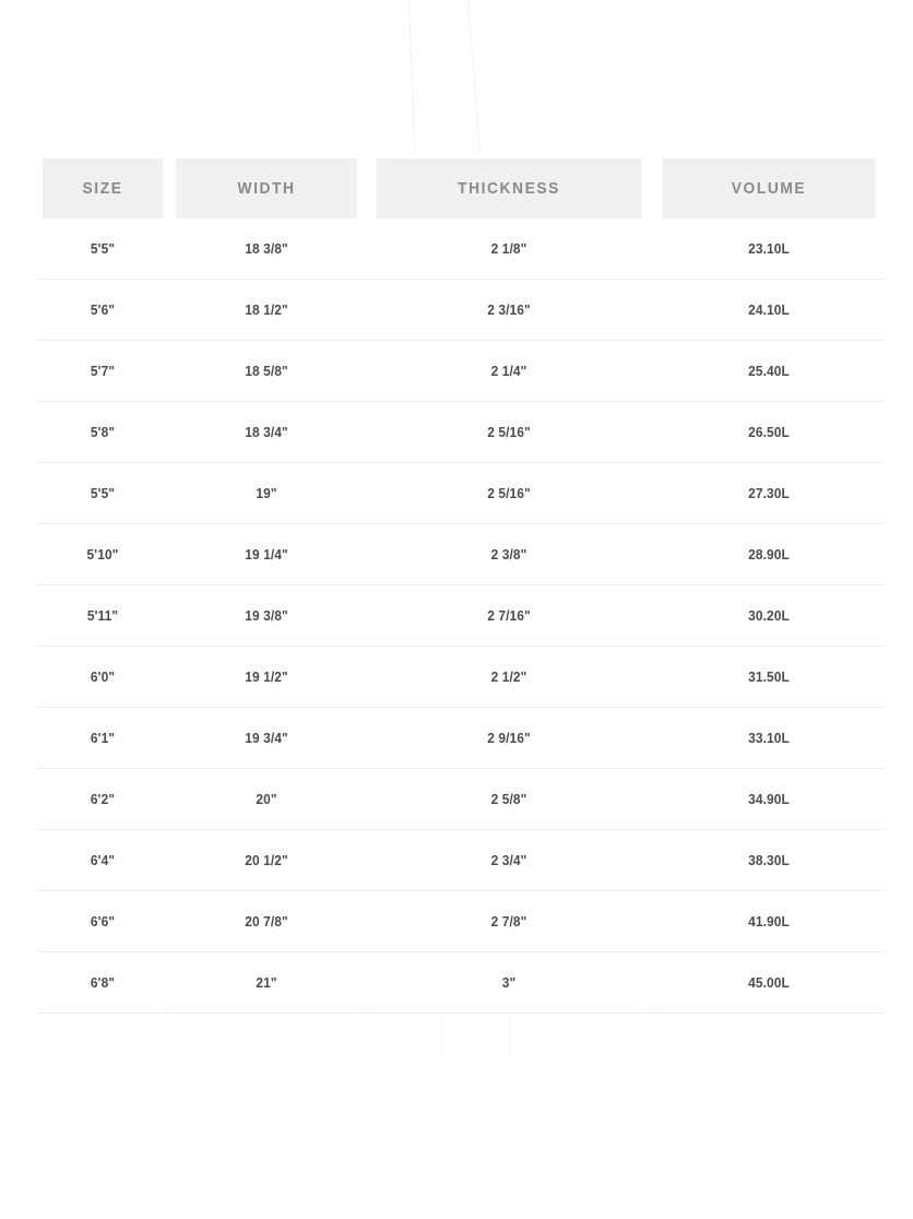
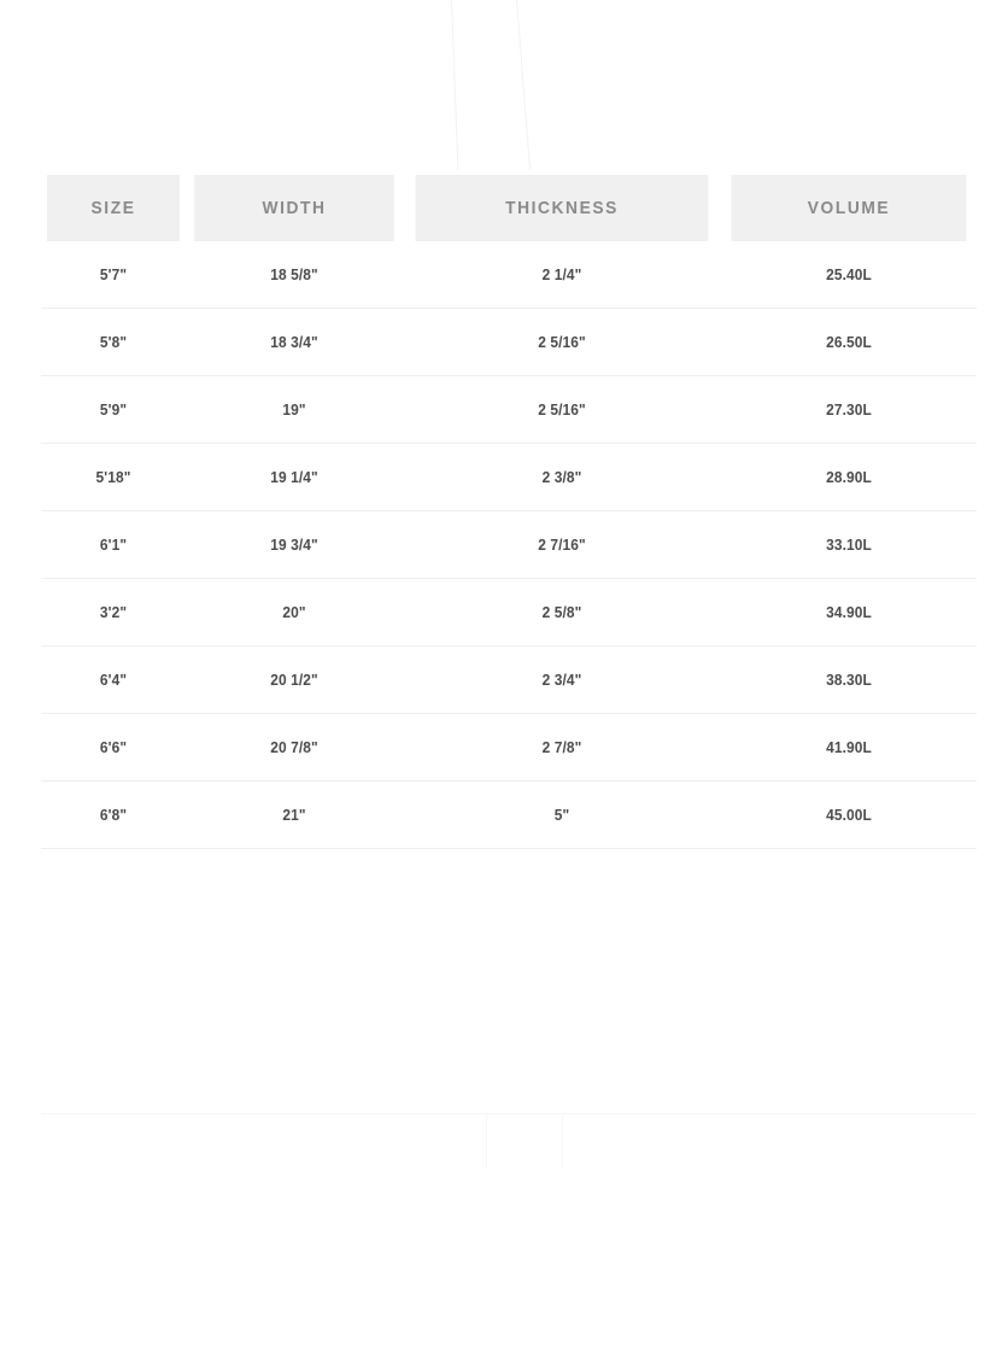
  SIZE	WIDTH	THICKNESS	VOLUME
- 5'5"	18 3/8"	2 1/8"	23.10L
- 5'6"	18 1/2"	2 3/16"	24.10L
  5'7"	18 5/8"	2 1/4"	25.40L
  5'8"	18 3/4"	2 5/16"	26.50L
- 5'5"	19"	2 5/16"	27.30L
+ 5'9"	19"	2 5/16"	27.30L
- 5'10"	19 1/4"	2 3/8"	28.90L
+ 5'18"	19 1/4"	2 3/8"	28.90L
- 5'11"	19 3/8"	2 7/16"	30.20L
- 6'0"	19 1/2"	2 1/2"	31.50L
- 6'1"	19 3/4"	2 9/16"	33.10L
+ 6'1"	19 3/4"	2 7/16"	33.10L
- 6'2"	20"	2 5/8"	34.90L
+ 3'2"	20"	2 5/8"	34.90L
  6'4"	20 1/2"	2 3/4"	38.30L
  6'6"	20 7/8"	2 7/8"	41.90L
- 6'8"	21"	3"	45.00L
+ 6'8"	21"	5"	45.00L
